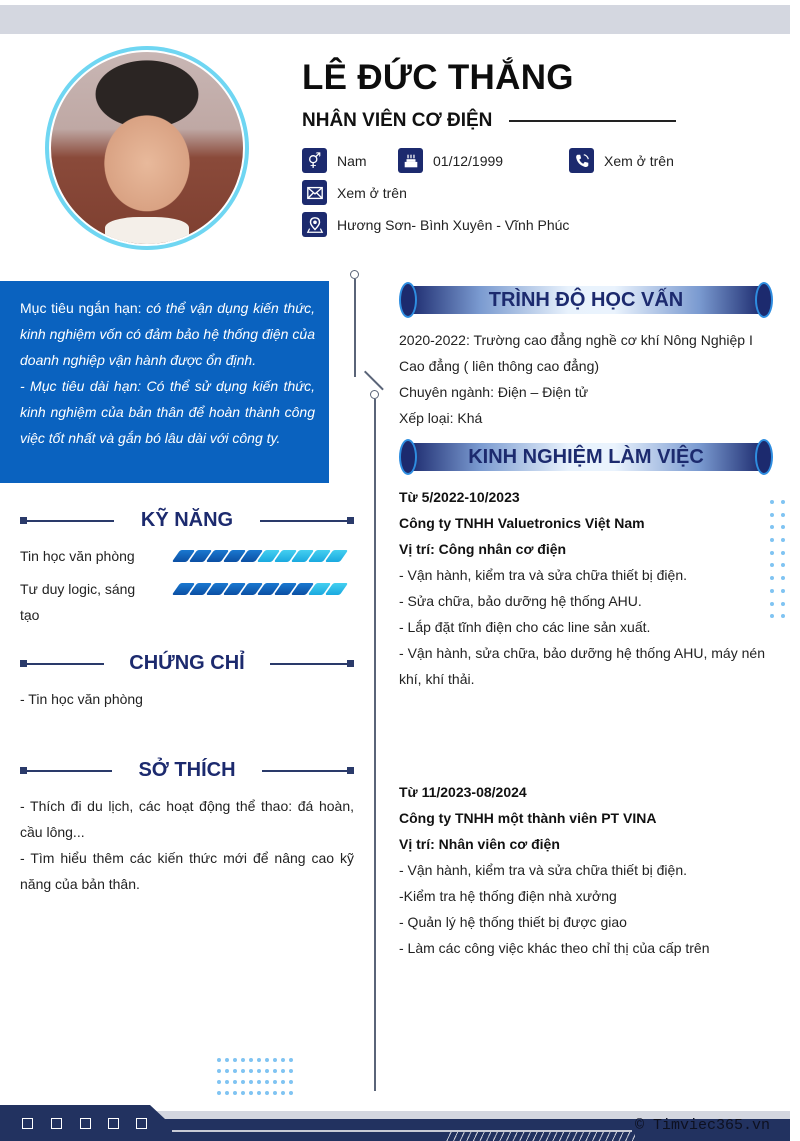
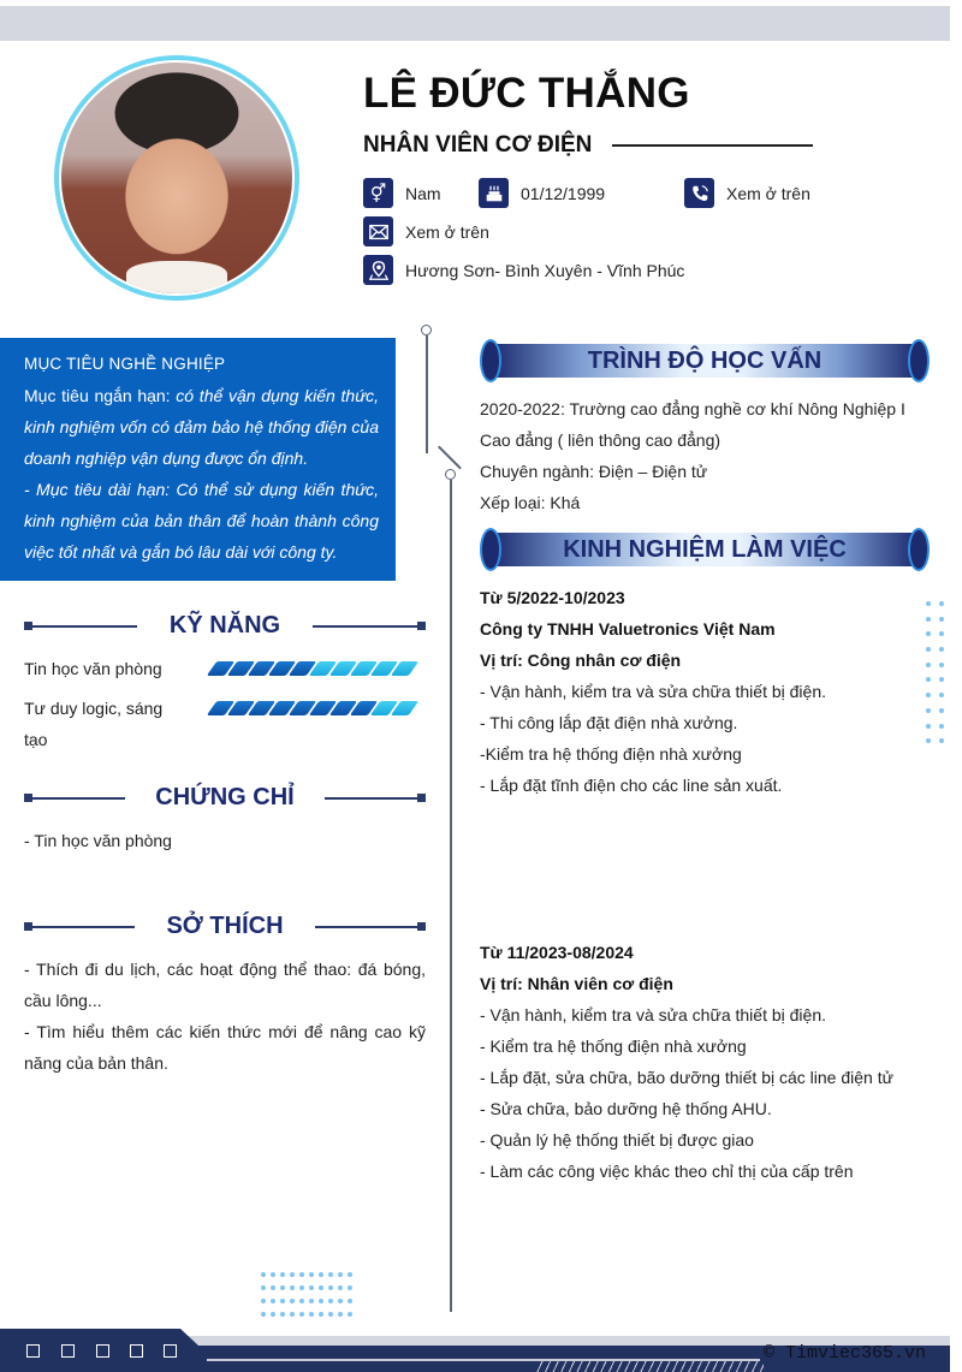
  LÊ ĐỨC THẮNG
  NHÂN VIÊN CƠ ĐIỆN
  ⚥
  Nam
  01/12/1999
  Xem ở trên
  Xem ở trên
  Hương Sơn- Bình Xuyên - Vĩnh Phúc
+ MỤC TIÊU NGHỀ NGHIỆP
- Mục tiêu ngắn hạn: có thể vận dụng kiến thức, kinh nghiệm vốn có đảm bảo hệ thống điện của doanh nghiệp vận hành được ổn định.
+ Mục tiêu ngắn hạn: có thể vận dụng kiến thức, kinh nghiệm vốn có đảm bảo hệ thống điện của doanh nghiệp vận dụng được ổn định.
  - Mục tiêu dài hạn: Có thể sử dụng kiến thức, kinh nghiệm của bản thân để hoàn thành công việc tốt nhất và gắn bó lâu dài với công ty.
  KỸ NĂNG
  Tin học văn phòng
  Tư duy logic, sáng tạo
  CHỨNG CHỈ
  - Tin học văn phòng
  SỞ THÍCH
- - Thích đi du lịch, các hoạt động thể thao: đá hoàn, cầu lông...
+ - Thích đi du lịch, các hoạt động thể thao: đá bóng, cầu lông...
  - Tìm hiểu thêm các kiến thức mới để nâng cao kỹ năng của bản thân.
  TRÌNH ĐỘ HỌC VẤN
  2020-2022: Trường cao đẳng nghề cơ khí Nông Nghiệp I
  Cao đẳng ( liên thông cao đẳng)
  Chuyên ngành: Điện – Điện tử
  Xếp loại: Khá
  KINH NGHIỆM LÀM VIỆC
  Từ 5/2022-10/2023
  Công ty TNHH Valuetronics Việt Nam
  Vị trí: Công nhân cơ điện
  - Vận hành, kiểm tra và sửa chữa thiết bị điện.
+ - Thi công lắp đặt điện nhà xưởng.
- - Sửa chữa, bảo dưỡng hệ thống AHU.
+ -Kiểm tra hệ thống điện nhà xưởng
  - Lắp đặt tĩnh điện cho các line sản xuất.
- - Vận hành, sửa chữa, bảo dưỡng hệ thống AHU, máy nén khí, khí thải.
  Từ 11/2023-08/2024
- Công ty TNHH một thành viên PT VINA
  Vị trí: Nhân viên cơ điện
  - Vận hành, kiểm tra và sửa chữa thiết bị điện.
+ - Kiểm tra hệ thống điện nhà xưởng
+ - Lắp đặt, sửa chữa, bão dưỡng thiết bị các line điện tử
- -Kiểm tra hệ thống điện nhà xưởng
+ - Sửa chữa, bảo dưỡng hệ thống AHU.
  - Quản lý hệ thống thiết bị được giao
  - Làm các công việc khác theo chỉ thị của cấp trên
  © Timviec365.vn
